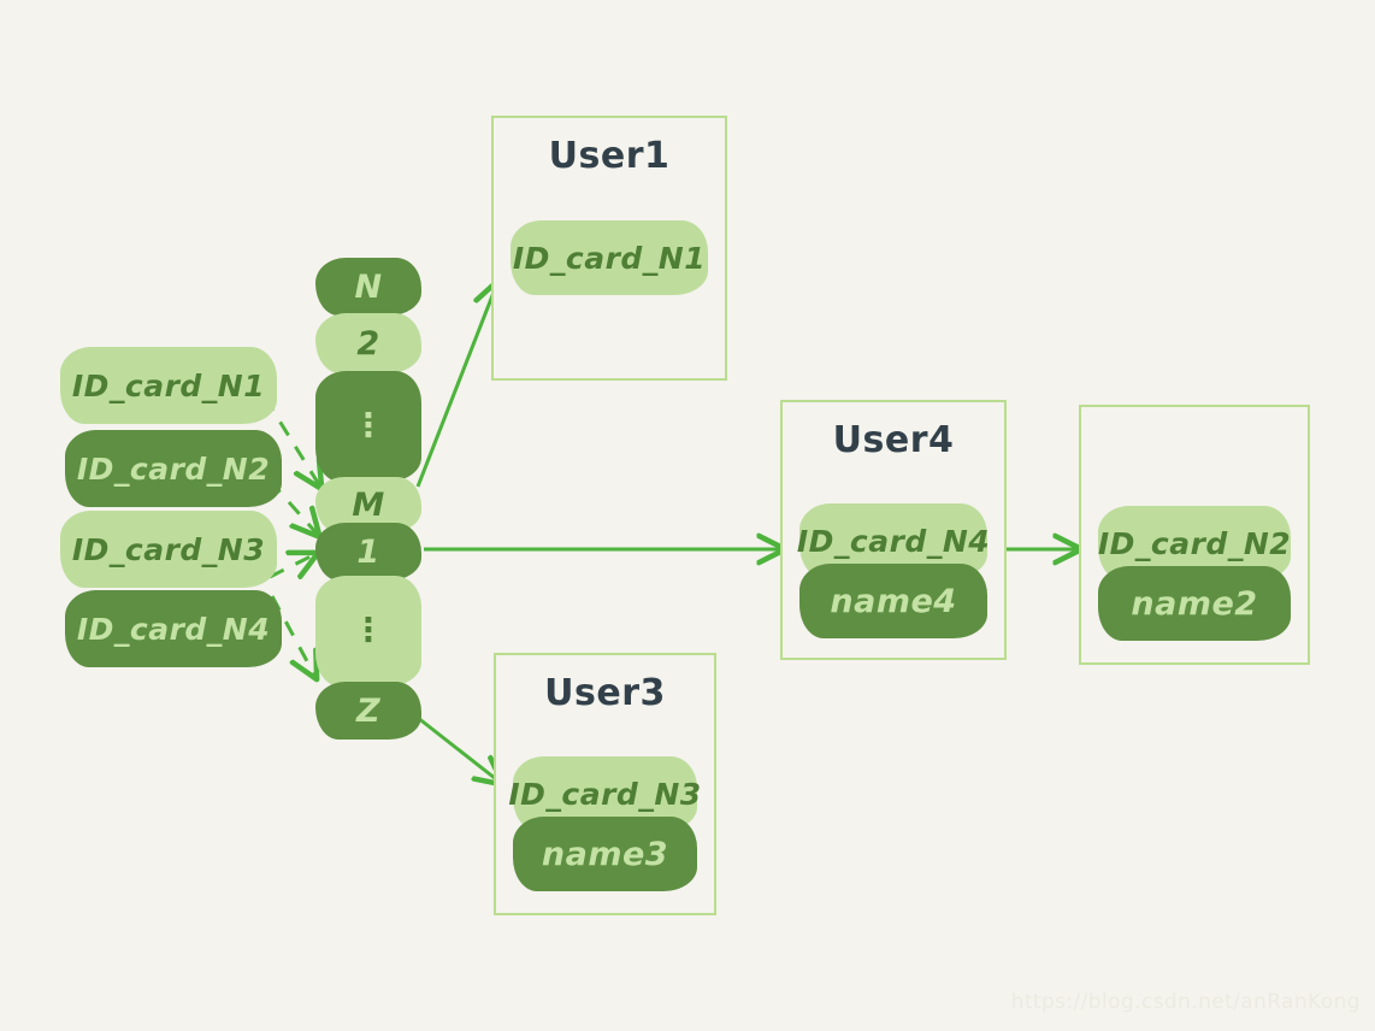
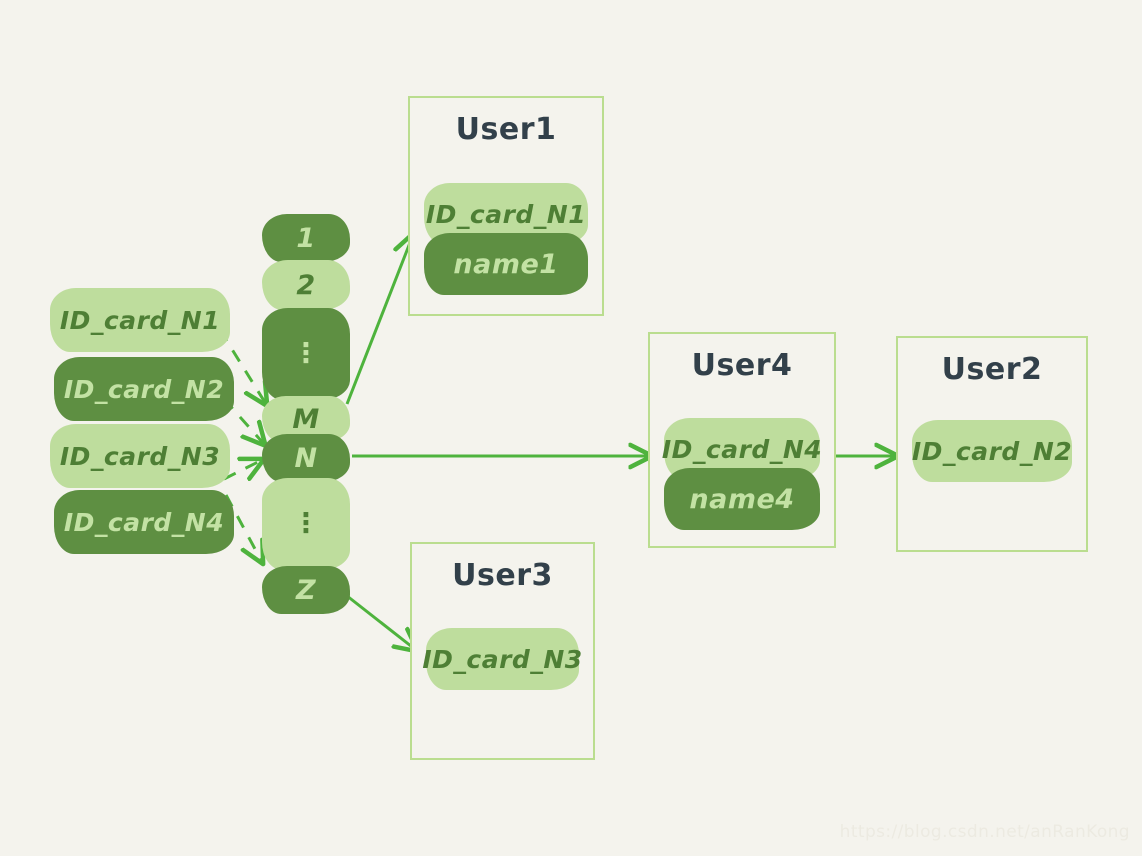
  ID_card_N1
  ID_card_N2
  ID_card_N3
  ID_card_N4
- N
+ 1
  2
  ⋮
  M
- 1
+ N
  ⋮
  Z
  User1
  ID_card_N1
+ name1
  User4
  ID_card_N4
  name4
+ User2
  ID_card_N2
- name2
  User3
  ID_card_N3
- name3
